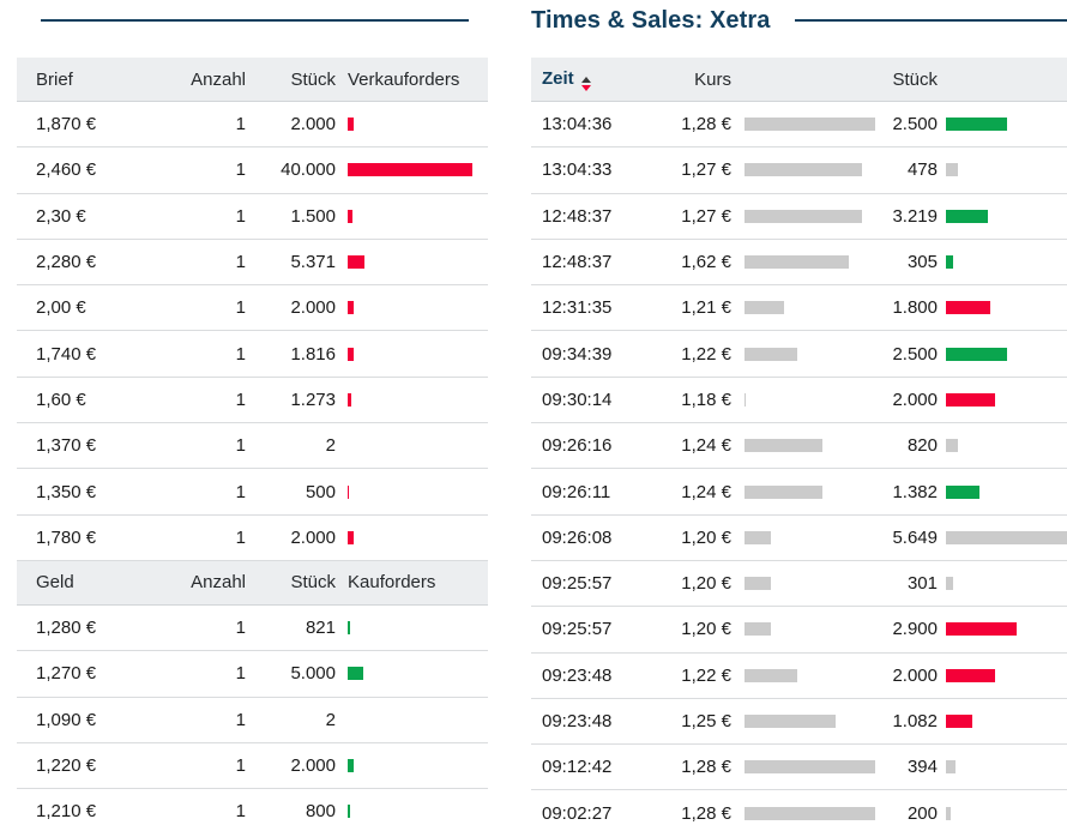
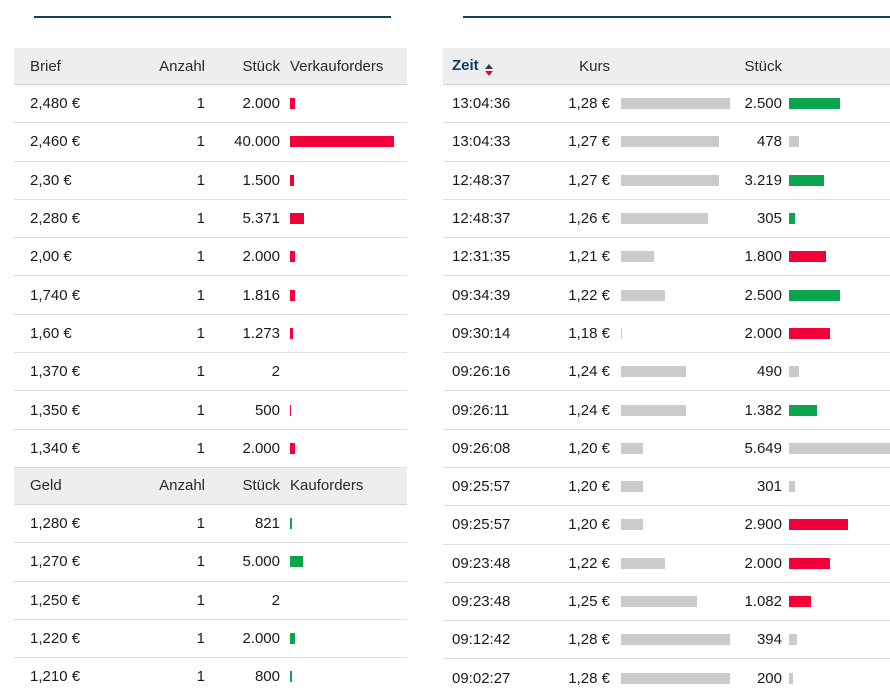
  Brief
  Anzahl
  Stück
  Verkauforders
- 1,870 €
+ 2,480 €
  1
  2.000
  2,460 €
  1
  40.000
  2,30 €
  1
  1.500
  2,280 €
  1
  5.371
  2,00 €
  1
  2.000
  1,740 €
  1
  1.816
  1,60 €
  1
  1.273
  1,370 €
  1
  2
  1,350 €
  1
  500
- 1,780 €
+ 1,340 €
  1
  2.000
  Geld
  Anzahl
  Stück
  Kauforders
  1,280 €
  1
  821
  1,270 €
  1
  5.000
- 1,090 €
+ 1,250 €
  1
  2
  1,220 €
  1
  2.000
  1,210 €
  1
  800
- Times & Sales: Xetra
  Zeit
  Kurs
  Stück
  13:04:36
  1,28 €
  2.500
  13:04:33
  1,27 €
  478
  12:48:37
  1,27 €
  3.219
  12:48:37
- 1,62 €
+ 1,26 €
  305
  12:31:35
  1,21 €
  1.800
  09:34:39
  1,22 €
  2.500
  09:30:14
  1,18 €
  2.000
  09:26:16
  1,24 €
- 820
+ 490
  09:26:11
  1,24 €
  1.382
  09:26:08
  1,20 €
  5.649
  09:25:57
  1,20 €
  301
  09:25:57
  1,20 €
  2.900
  09:23:48
  1,22 €
  2.000
  09:23:48
  1,25 €
  1.082
  09:12:42
  1,28 €
  394
  09:02:27
  1,28 €
  200
